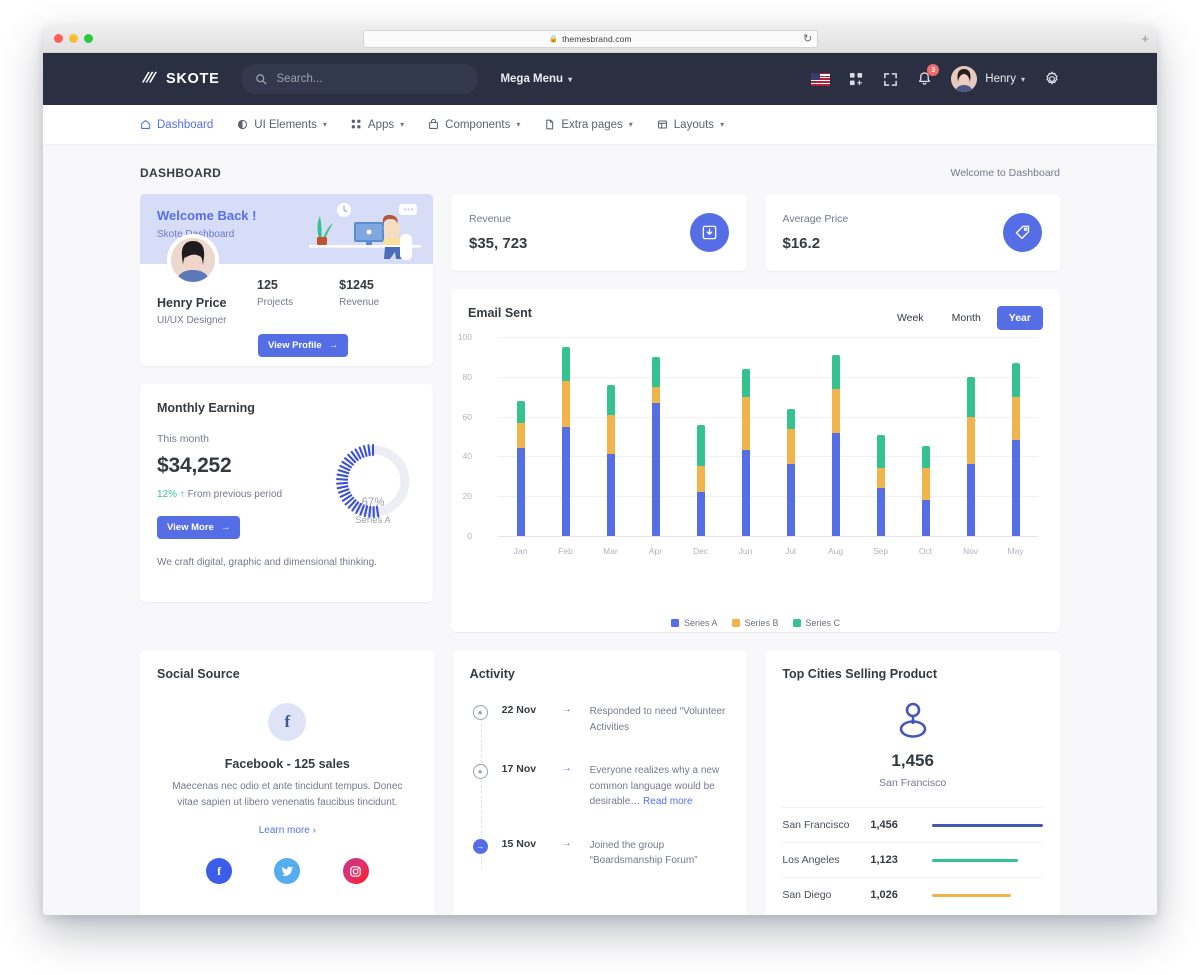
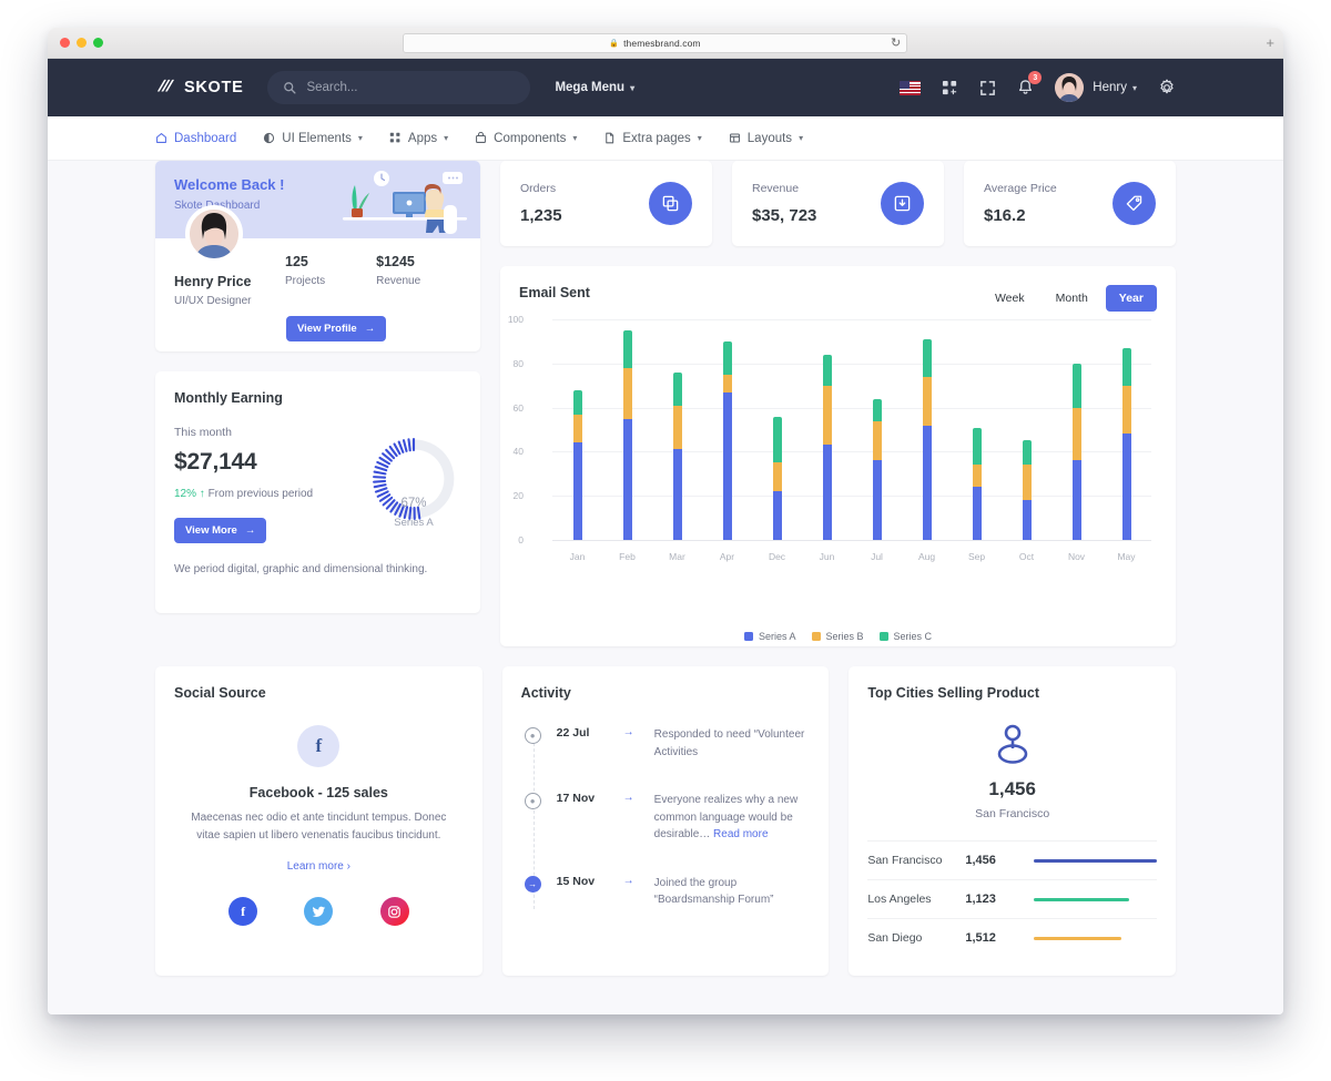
  themesbrand.com
  ↻
  +
  SKOTE
  Search...
  Mega Menu
  ▾
  Henry
  ▾
  Dashboard
  UI Elements
  ▾
  Apps
  ▾
  Components
  ▾
  Extra pages
  ▾
  Layouts
  ▾
- DASHBOARD
- Welcome to Dashboard
  Welcome Back !
  Skotehboard
  Henry Price
  UI/UX Designer
  125
  Projects
  $1245
  Revenue
  View Profile
  →
  Monthly Earning
  This month
- $34,252
+ $27,144
  12% ↑ From previous period
  View More
  →
- We craft digital, graphic and dimensional thinking.
+ We period digital, graphic and dimensional thinking.
  67%
  Series A
+ Orders
+ 1,235
  Revenue
  $35, 723
  Average Price
  $16.2
  Email Sent
  Week
  Month
  Year
  0
  20
  40
  60
  80
  100
  Jan
  Feb
  Mar
  Apr
  Dec
  Jun
  Jul
  Aug
  Sep
  Oct
  Nov
  May
  Series A
  Series B
  Series C
  Social Source
  f
  Facebook - 125 sales
  Maecenas nec odio et ante tincidunt tempus. Donec vitae sapien ut libero venenatis faucibus tincidunt.
  Learn more ›
  f
  Activity
  ●
- 22 Nov
+ 22 Jul
  →
  Responded to need “Volunteer Activities
  ●
  17 Nov
  →
  Everyone realizes why a new common language would be desirable… Read more
  →
  15 Nov
  →
  Joined the group “Boardsmanship Forum”
  Top Cities Selling Product
  1,456
  San Francisco
  San Francisco
  1,456
  Los Angeles
  1,123
  San Diego
- 1,026
+ 1,512
